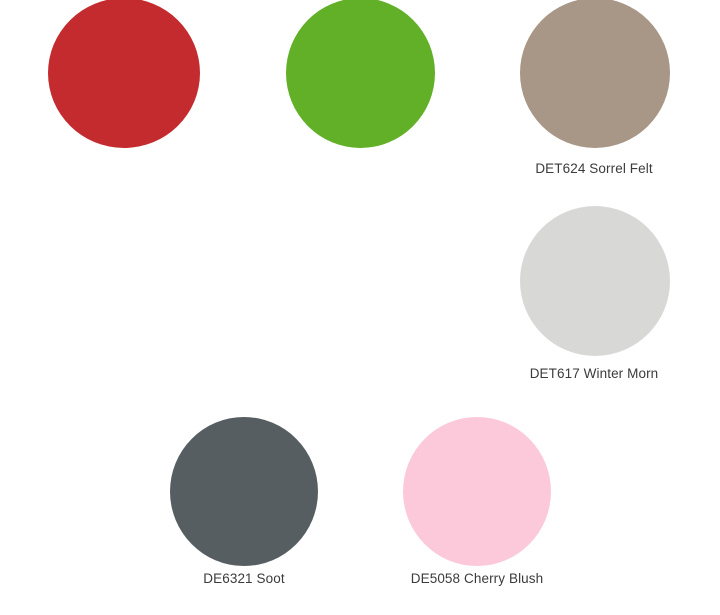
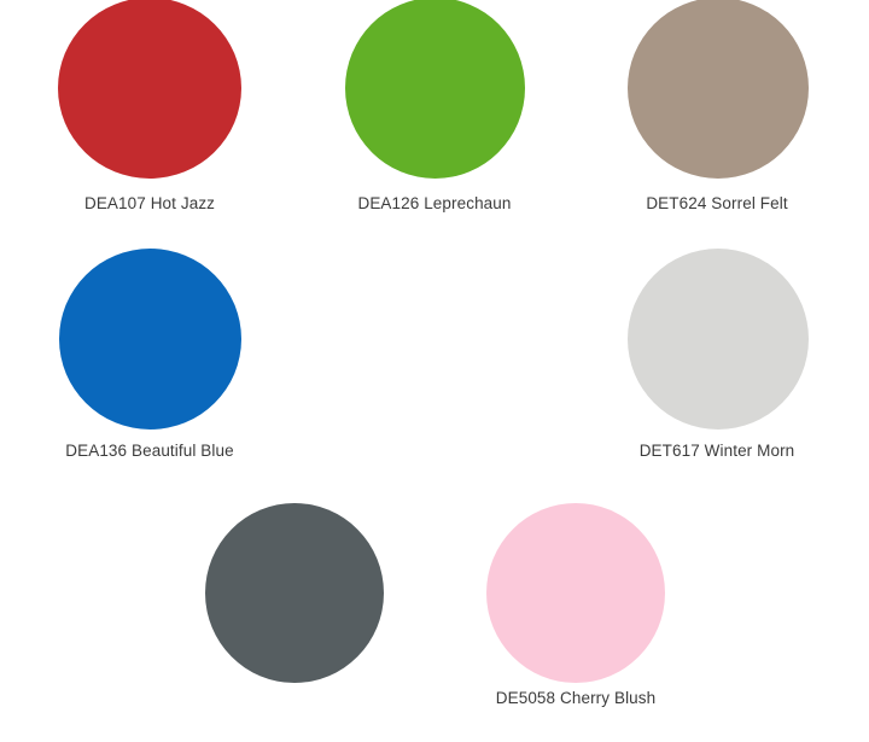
+ DEA107 Hot Jazz
+ DEA126 Leprechaun
  DET624 Sorrel Felt
+ DEA136 Beautiful Blue
  DET617 Winter Morn
- DE6321 Soot
  DE5058 Cherry Blush
